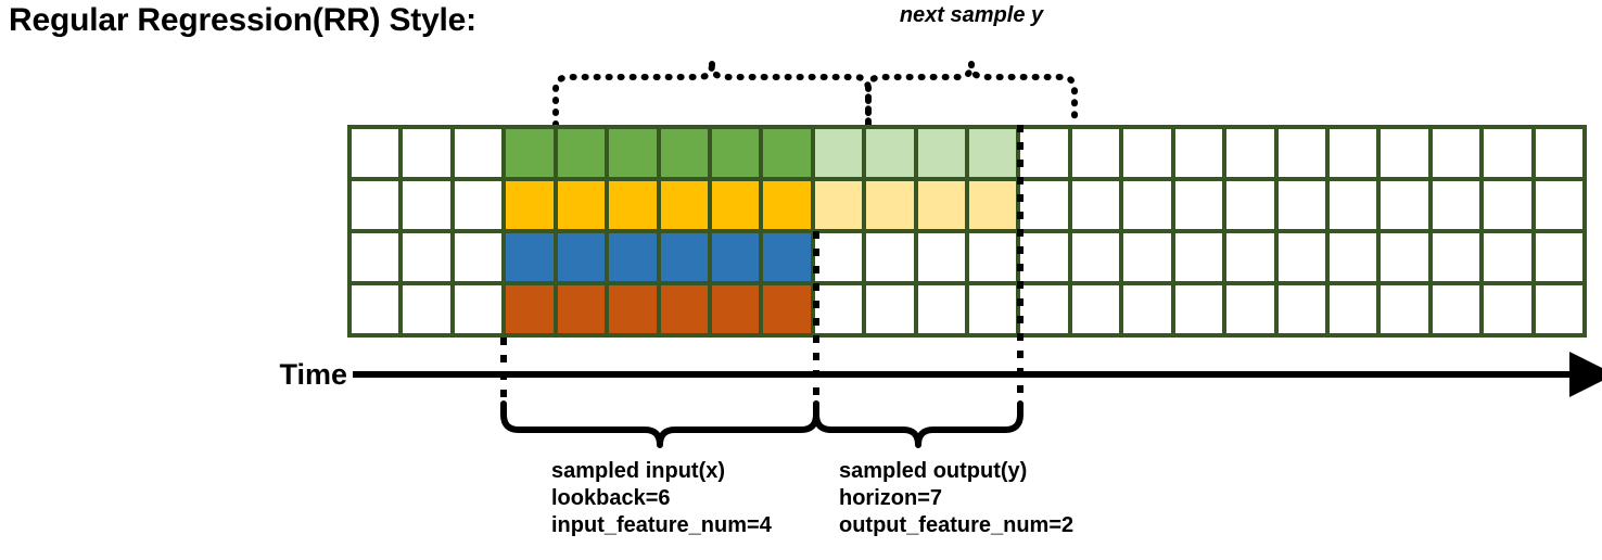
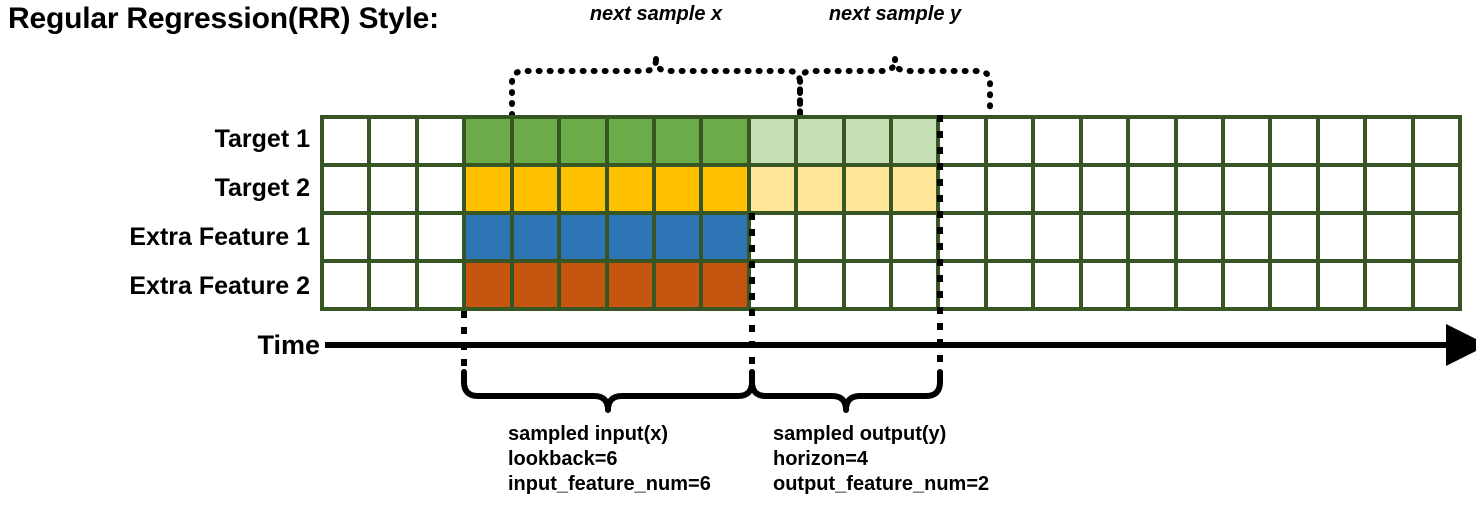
  Regular Regression(RR) Style:
+ next sample x
  next sample y
+ Target 1
+ Target 2
+ Extra Feature 1
+ Extra Feature 2
  Time
  sampled input(x)
  lookback=6
- input_feature_num=4
+ input_feature_num=6
  sampled output(y)
- horizon=7
+ horizon=4
  output_feature_num=2
